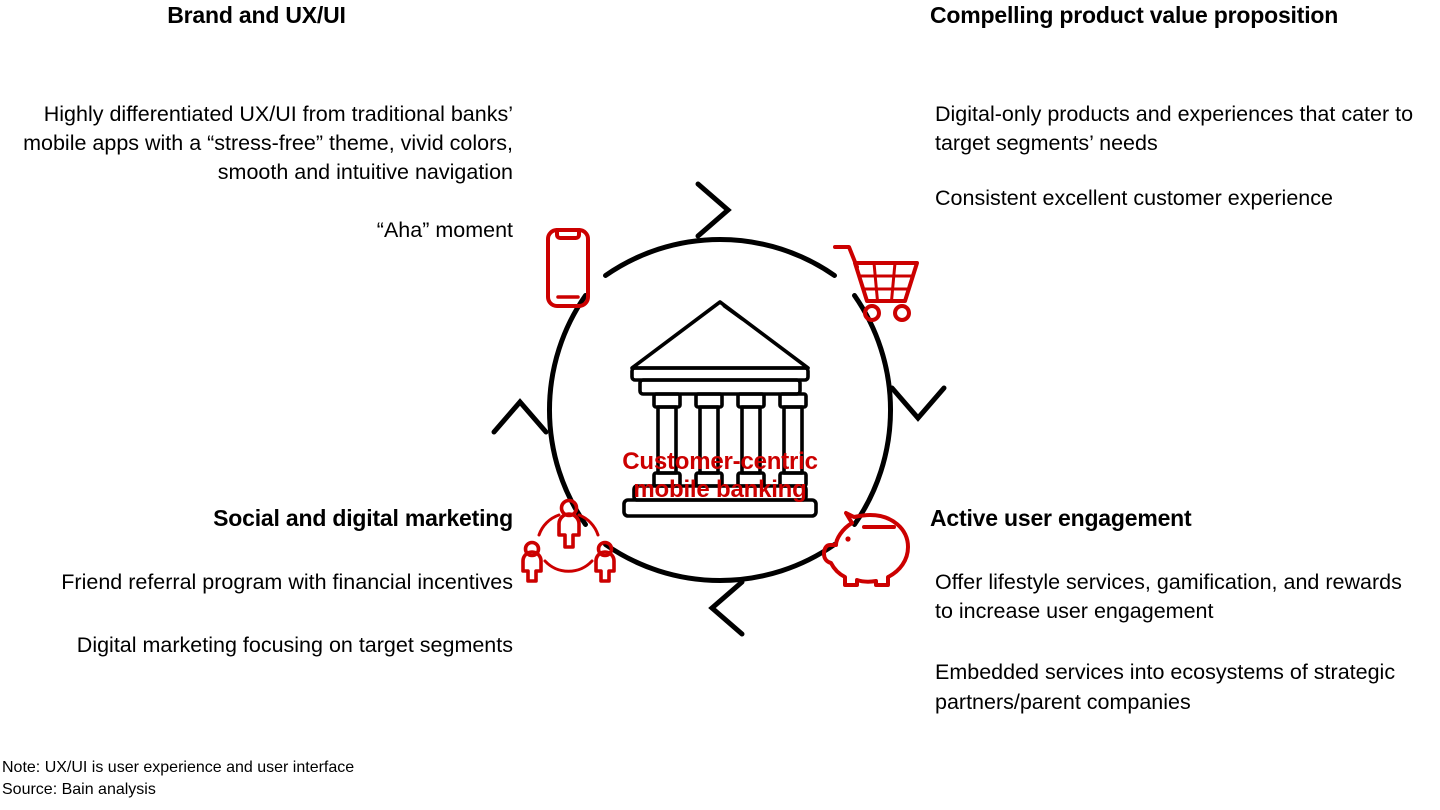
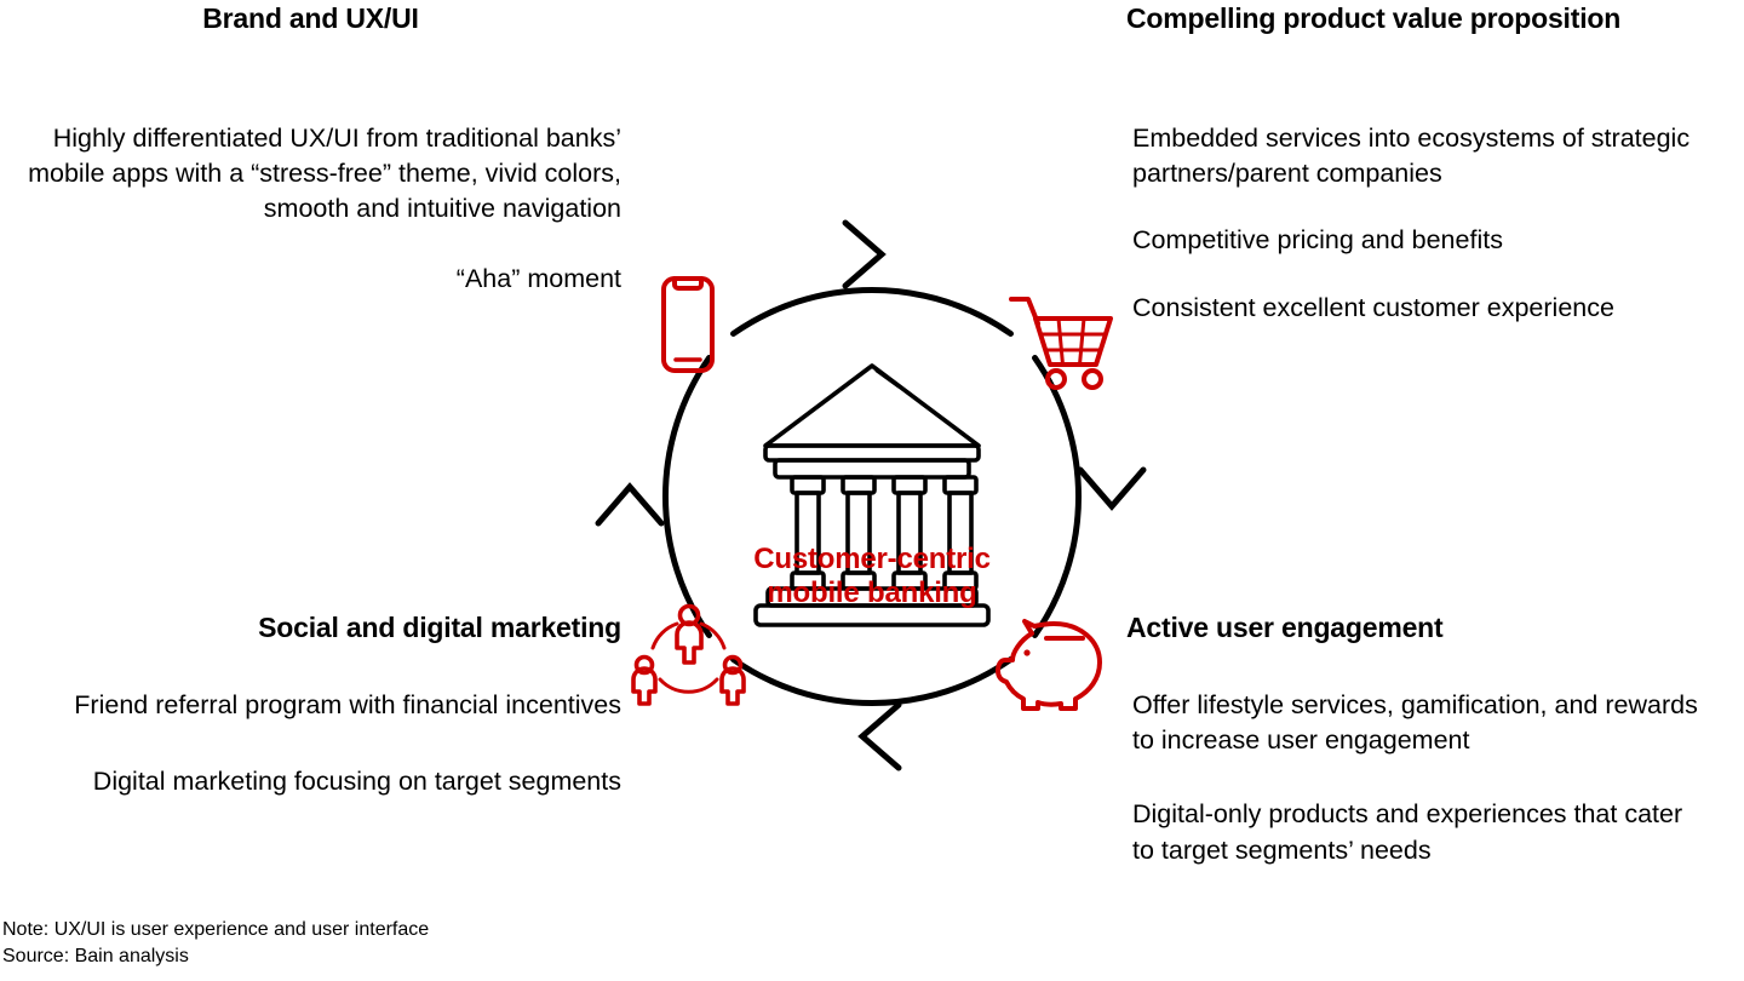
  Brand and UX/UI
  Compelling product value proposition
  Social and digital marketing
  Active user engagement
  Highly differentiated UX/UI from traditional banks’ mobile apps with a “stress-free” theme, vivid colors, smooth and intuitive navigation
  “Aha” moment
- Digital-only products and experiences that cater to target segments’ needs
+ Embedded services into ecosystems of strategic partners/parent companies
+ Competitive pricing and benefits
  Consistent excellent customer experience
  Friend referral program with financial incentives
  Digital marketing focusing on target segments
  Offer lifestyle services, gamification, and rewards to increase user engagement
- Embedded services into ecosystems of strategic partners/parent companies
+ Digital-only products and experiences that cater to target segments’ needs
  Customer-centric
  mobile banking
  Note: UX/UI is user experience and user interface
  Source: Bain analysis
